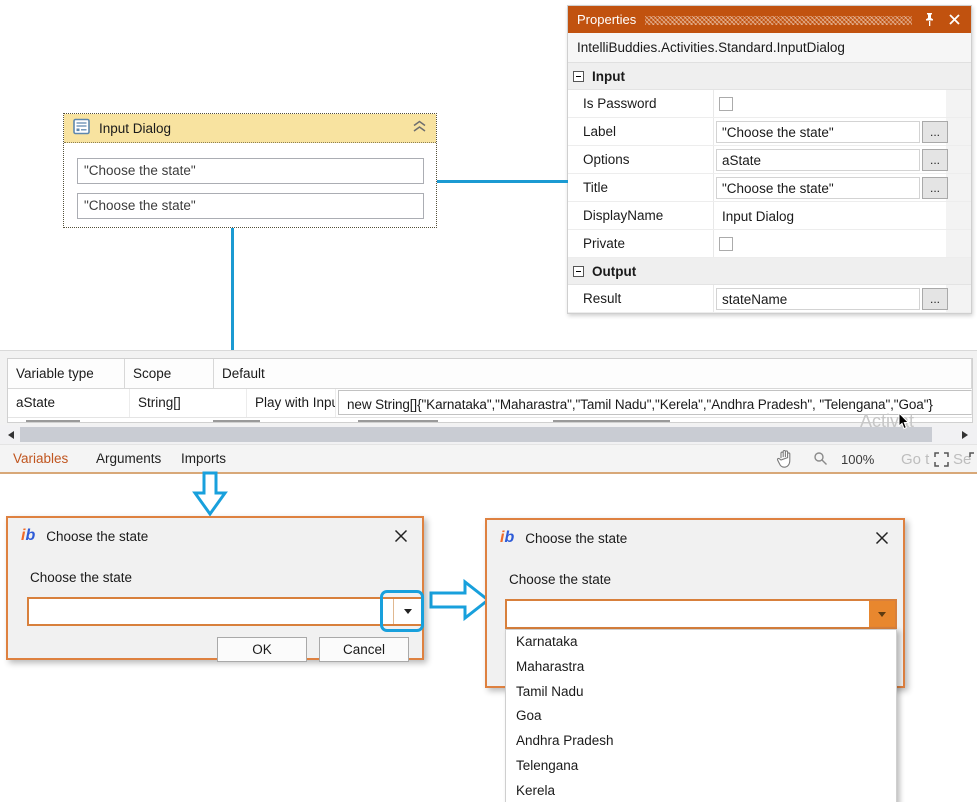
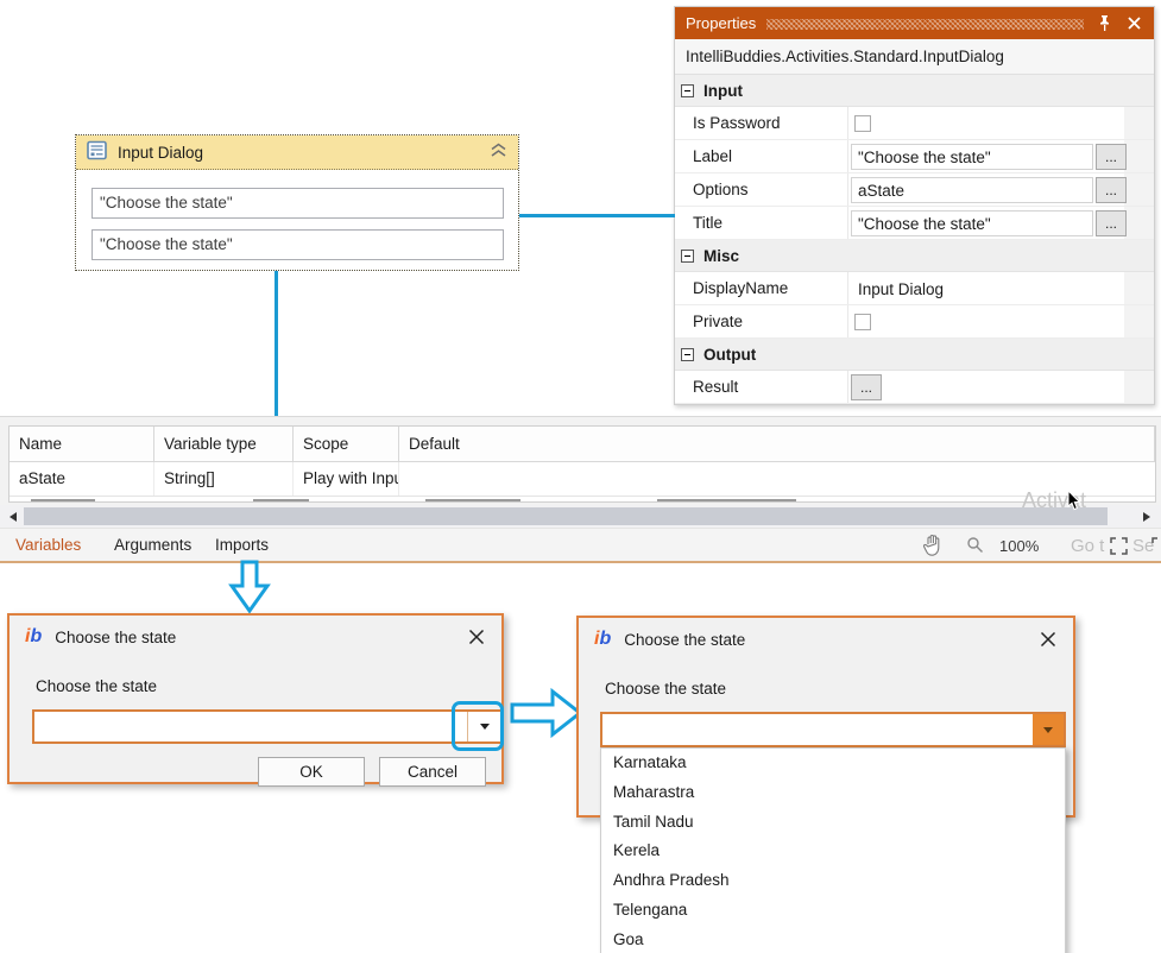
  Properties
  IntelliBuddies.Activities.Standard.InputDialog
  Input
  Is Password
  Label
  "Choose the state"
  ...
  Options
  aState
  ...
  Title
  "Choose the state"
  ...
+ Misc
  DisplayName
  Input Dialog
  Private
  Output
  Result
- stateName
  ...
  Input Dialog
  "Choose the state"
  "Choose the state"
+ Name
  Variable type
  Scope
  Default
  aState
  String[]
  Play with Inpu
- new String[]{"Karnataka","Maharastra","Tamil Nadu","Kerela","Andhra Pradesh", "Telengana","Goa"}
  Variables
  Arguments
  Imports
  100%
  Go t
  Se
  Activt
  ib
  Choose the state
  Choose the state
  OK
  Cancel
  ib
  Choose the state
  Choose the state
  Karnataka
  Maharastra
  Tamil Nadu
- Goa
+ Kerela
  Andhra Pradesh
  Telengana
- Kerela
+ Goa
